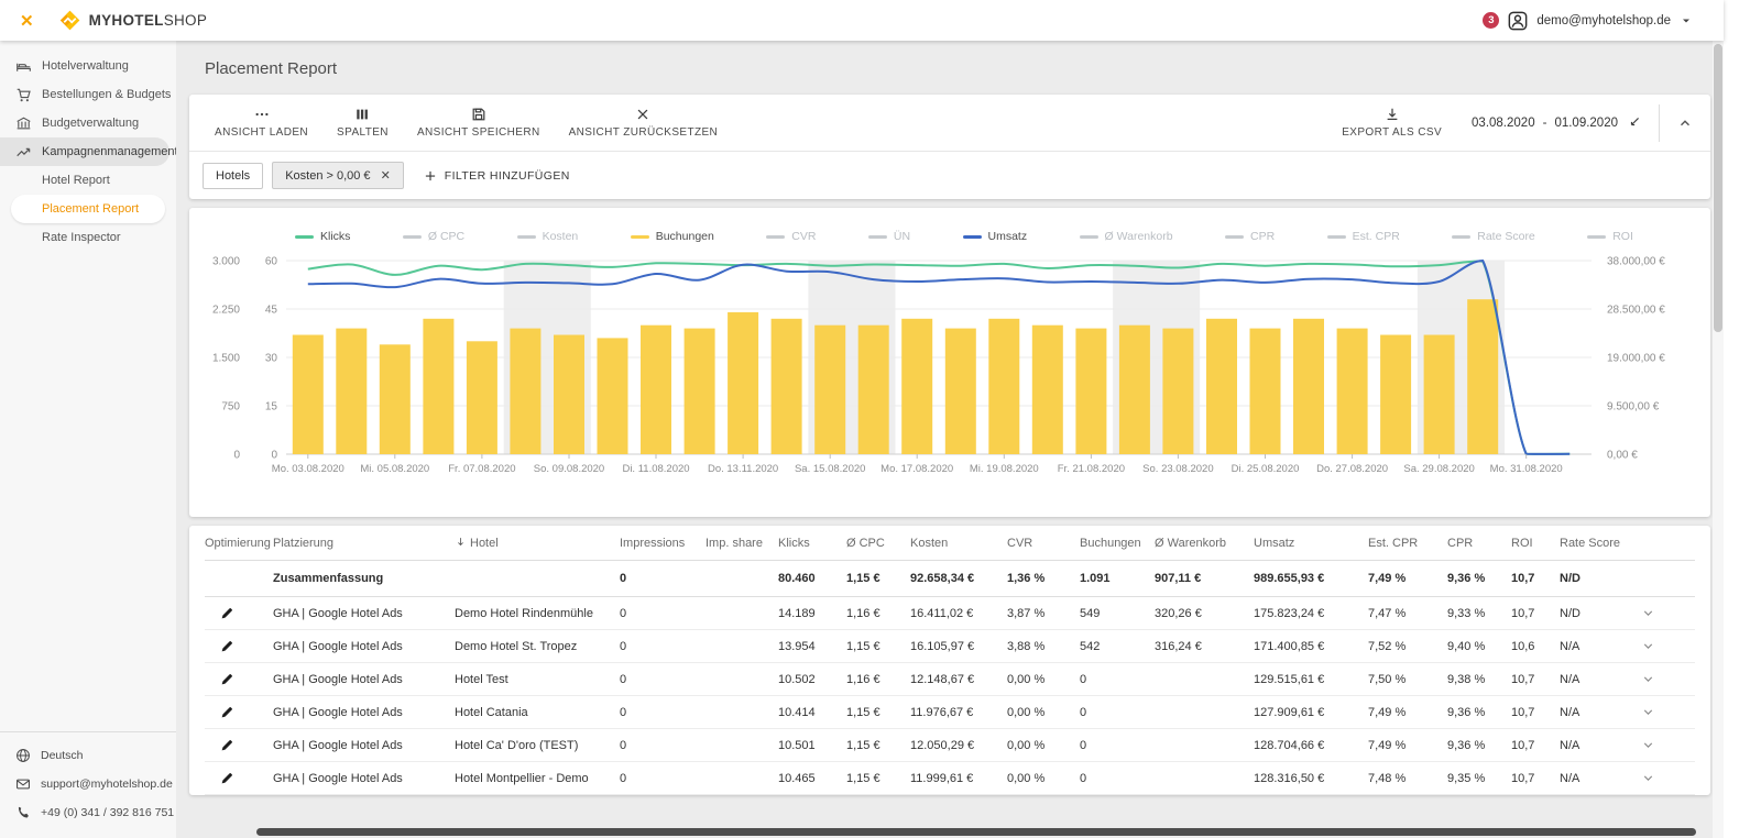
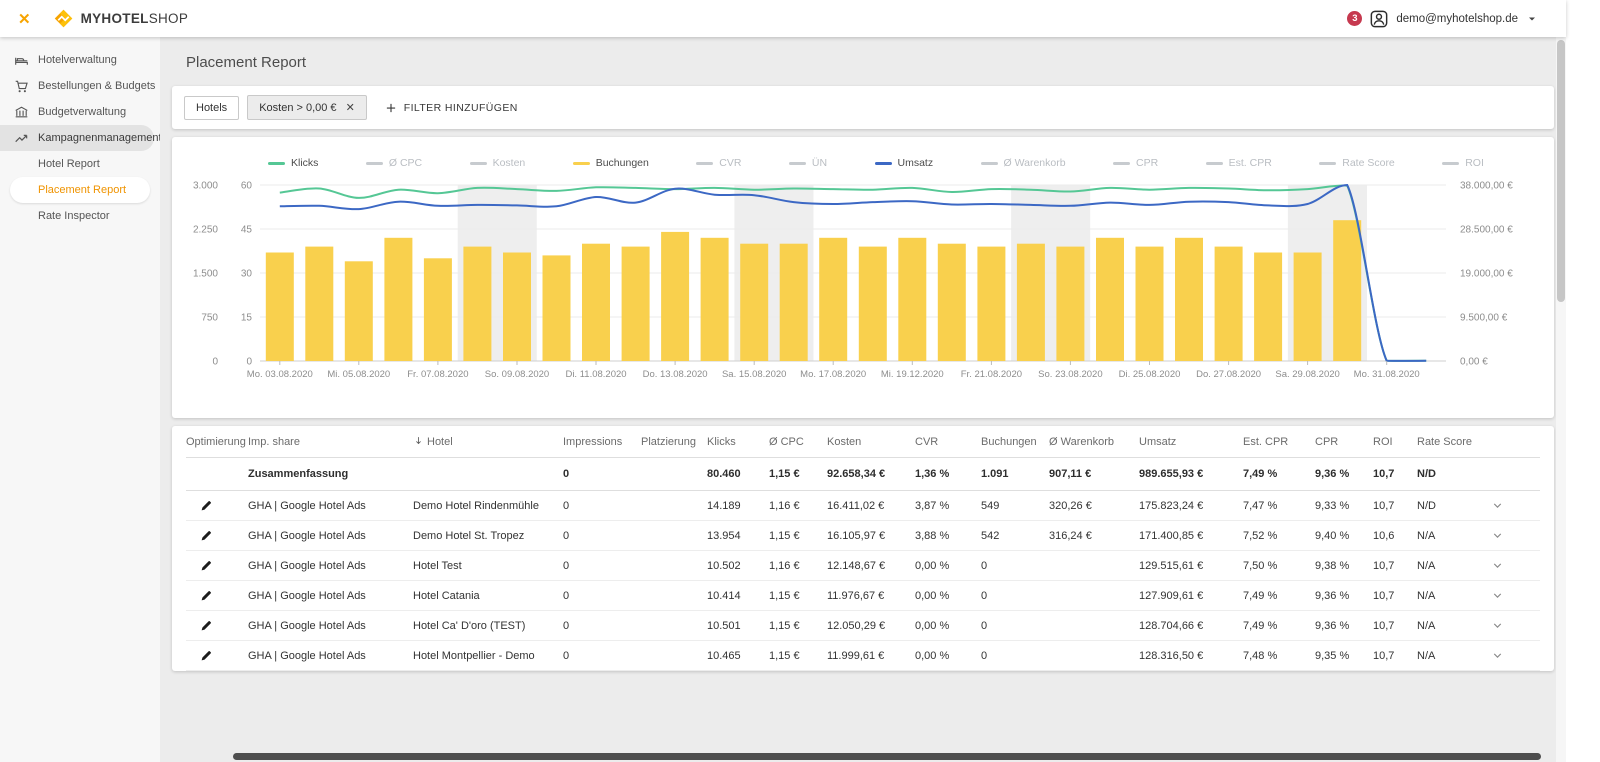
  ✕
  MYHOTELSHOP
  3
  demo@myhotelshop.de
  Hotelverwaltung
  Bestellungen & Budgets
  Budgetverwaltung
  Kampagnenmanagemen
  Hotel Report
  Placement Report
  Rate Inspector
- Deutsch
- support@myhotelshop.de
- +49 (0) 341 / 392 816 751
  Placement Report
- ANSICHT LADEN
- SPALTEN
- ANSICHT SPEICHERN
- ANSICHT ZURÜCKSETZEN
- EXPORT ALS CSV
- 03.08.2020
- -
- 01.09.2020
  Hotels
  Kosten > 0,00 €
  ✕
  FILTER HINZUFÜGEN
  Klicks
  Ø CPC
  Kosten
  Buchungen
  CVR
  ÜN
  Umsatz
  Ø Warenkorb
  CPR
  Est. CPR
  Rate Score
  ROI
  3.000
  2.250
  1.500
  750
  0
  60
  45
  30
  15
  0
  38.000,00 €
  28.500,00 €
  19.000,00 €
  9.500,00 €
  0,00 €
  Mo. 03.08.2020
  Mi. 05.08.2020
  Fr. 07.08.2020
  So. 09.08.2020
  Di. 11.08.2020
- Do. 13.11.2020
+ Do. 13.08.2020
  Sa. 15.08.2020
  Mo. 17.08.2020
- Mi. 19.08.2020
+ Mi. 19.12.2020
  Fr. 21.08.2020
  So. 23.08.2020
  Di. 25.08.2020
  Do. 27.08.2020
  Sa. 29.08.2020
  Mo. 31.08.2020
  Optimierung
- Platzierung
+ Imp. share
  Hotel
  Impressions
- Imp. share
+ Platzierung
  Klicks
  Ø CPC
  Kosten
  CVR
  Buchungen
  Ø Warenkorb
  Umsatz
  Est. CPR
  CPR
  ROI
  Rate Score
  Zusammenfassung
  0
  80.460
  1,15 €
  92.658,34 €
  1,36 %
  1.091
  907,11 €
  989.655,93 €
  7,49 %
  9,36 %
  10,7
  N/D
  GHA | Google Hotel Ads
  Demo Hotel Rindenmühle
  0
  14.189
  1,16 €
  16.411,02 €
  3,87 %
  549
  320,26 €
  175.823,24 €
  7,47 %
  9,33 %
  10,7
  N/D
  GHA | Google Hotel Ads
  Demo Hotel St. Tropez
  0
  13.954
  1,15 €
  16.105,97 €
  3,88 %
  542
  316,24 €
  171.400,85 €
  7,52 %
  9,40 %
  10,6
  N/A
  GHA | Google Hotel Ads
  Hotel Test
  0
  10.502
  1,16 €
  12.148,67 €
  0,00 %
  0
  129.515,61 €
  7,50 %
  9,38 %
  10,7
  N/A
  GHA | Google Hotel Ads
  Hotel Catania
  0
  10.414
  1,15 €
  11.976,67 €
  0,00 %
  0
  127.909,61 €
  7,49 %
  9,36 %
  10,7
  N/A
  GHA | Google Hotel Ads
  Hotel Ca' D'oro (TEST)
  0
  10.501
  1,15 €
  12.050,29 €
  0,00 %
  0
  128.704,66 €
  7,49 %
  9,36 %
  10,7
  N/A
  GHA | Google Hotel Ads
  Hotel Montpellier - Demo
  0
  10.465
  1,15 €
  11.999,61 €
  0,00 %
  0
  128.316,50 €
  7,48 %
  9,35 %
  10,7
  N/A
